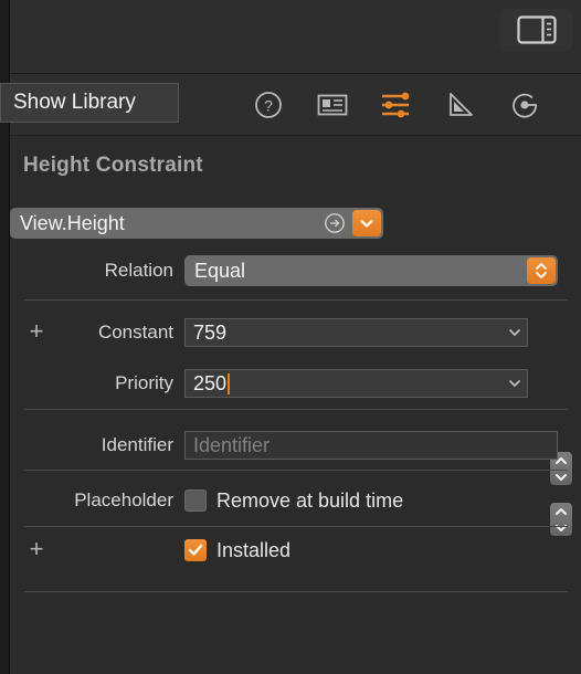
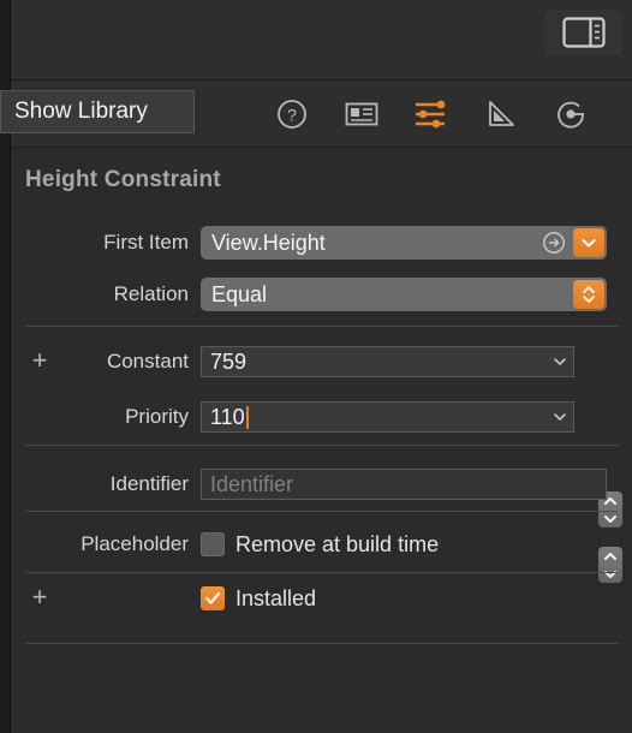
  ?
  Show Library
  Height Constraint
+ First Item
  View.Height
  Relation
  Equal
  +
  Constant
  759
  Priority
- 250
+ 110
  Identifier
  Identifier
  Placeholder
  Remove at build time
  +
  Installed
